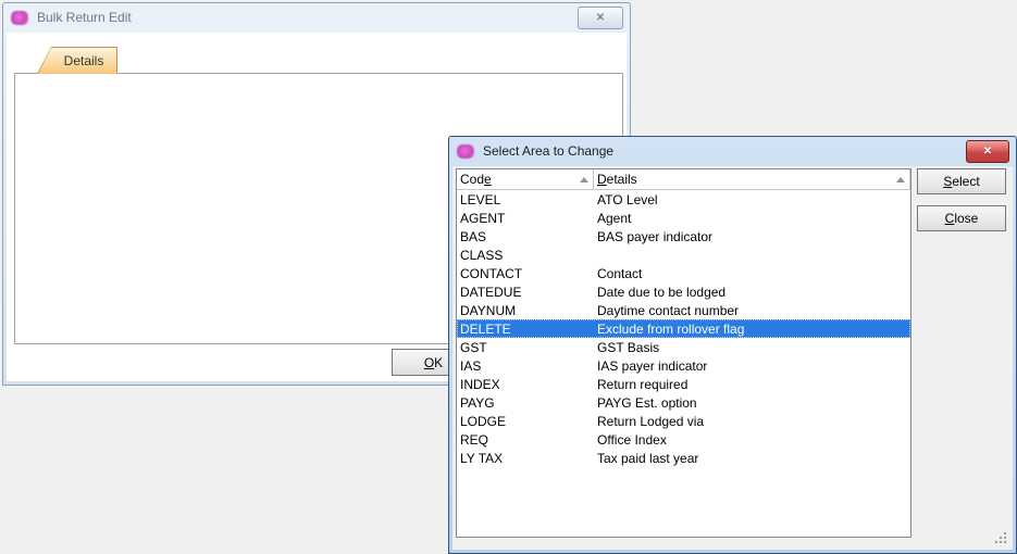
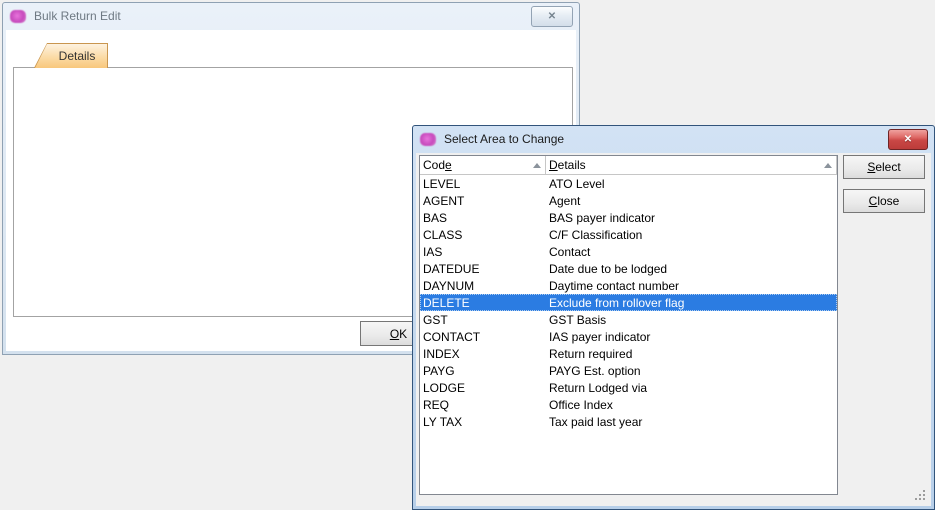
  Bulk Return Edit
  ✕
  Details
  OK
  Select Area to Change
  ✕
  Code
  Details
  LEVEL
  ATO Level
  AGENT
  Agent
  BAS
  BAS payer indicator
  CLASS
+ C/F Classification
- CONTACT
+ IAS
  Contact
  DATEDUE
  Date due to be lodged
  DAYNUM
  Daytime contact number
  DELETE
  Exclude from rollover flag
  GST
  GST Basis
- IAS
+ CONTACT
  IAS payer indicator
  INDEX
  Return required
  PAYG
  PAYG Est. option
  LODGE
  Return Lodged via
  REQ
  Office Index
  LY TAX
  Tax paid last year
  Select
  Close
